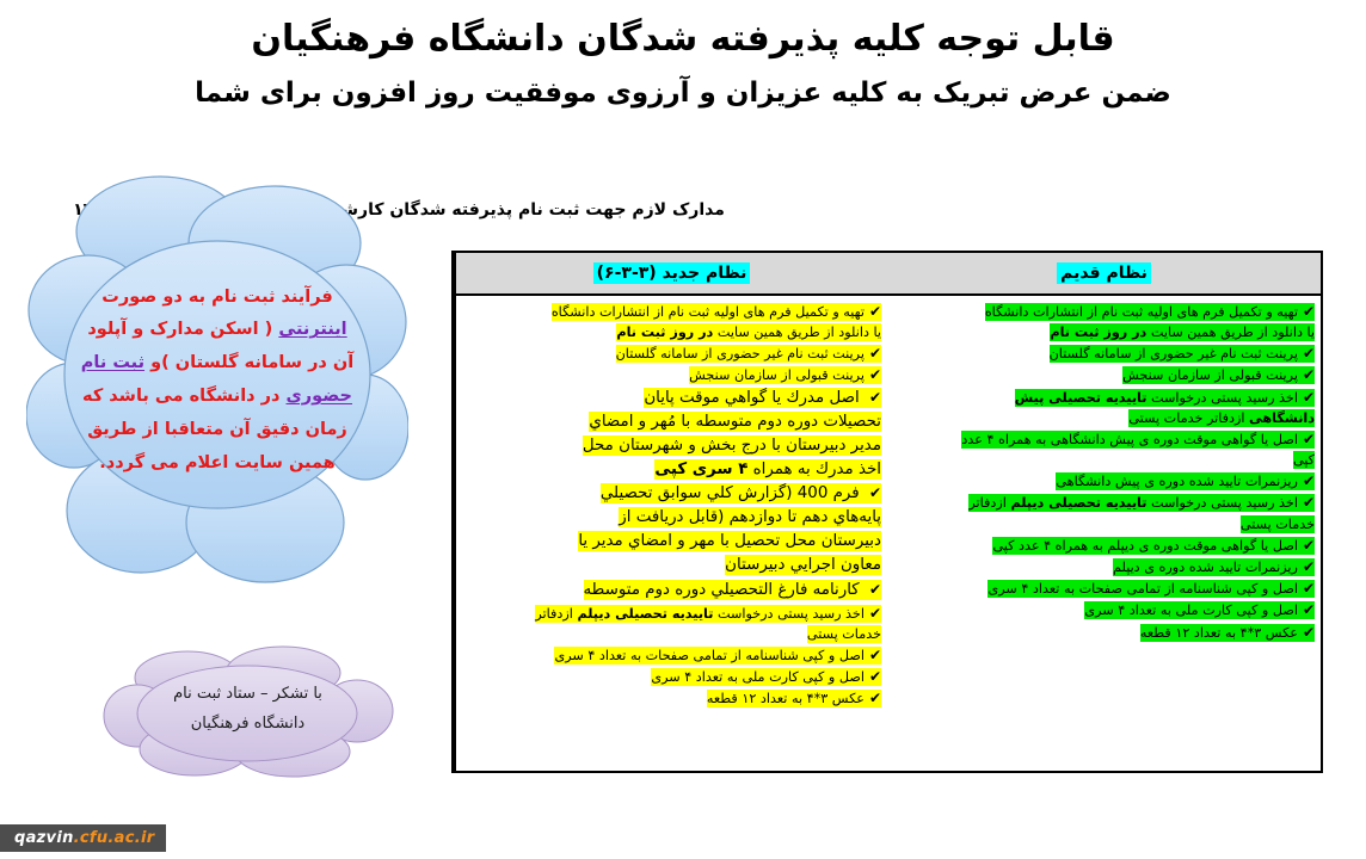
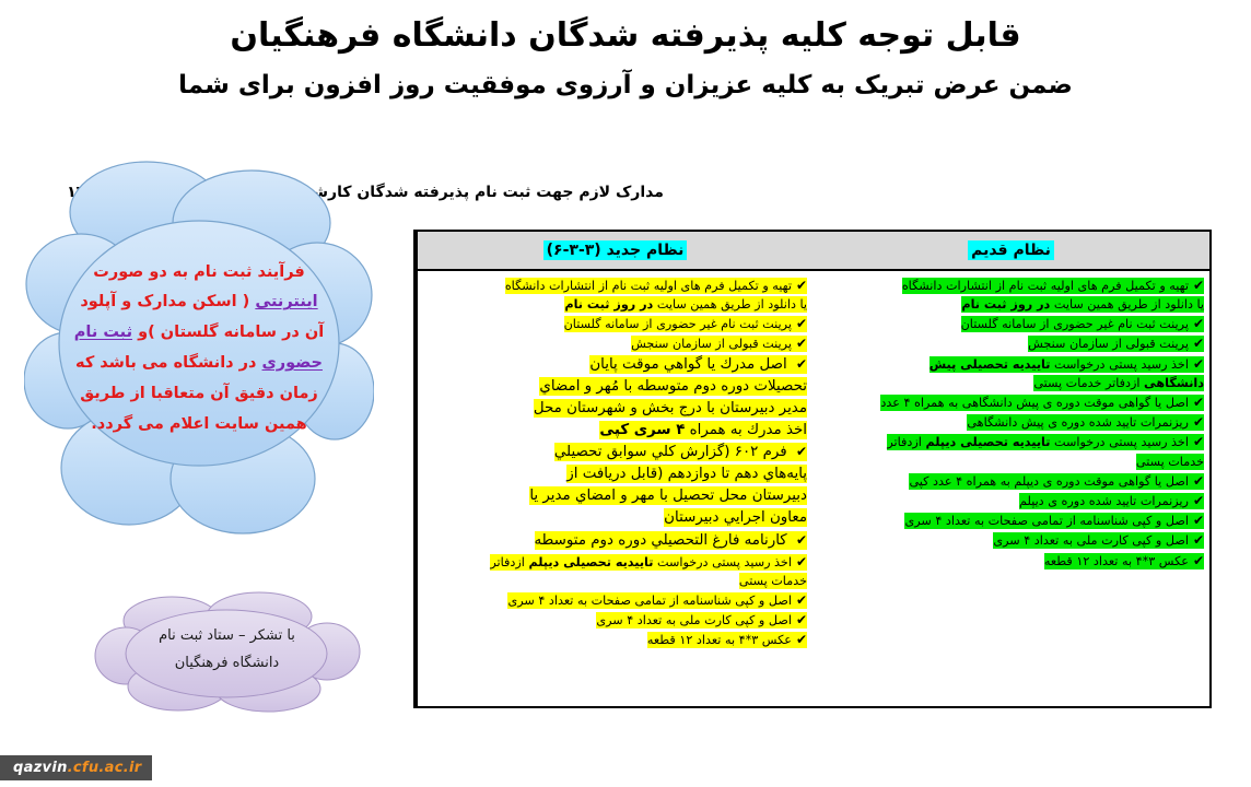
  قابل توجه کلیه پذیرفته شدگان دانشگاه فرهنگیان
  ضمن عرض تبریک به کلیه عزیزان و آرزوی موفقیت روز افزون برای شما
  فرآیند ثبت نام به دو صورت
  اینترنتی ( اسکن مدارک و آپلود
  آن در سامانه گلستان )و ثبت نام
  حضوری در دانشگاه می باشد که
  زمان دقیق آن متعاقبا از طریق
  همین سایت اعلام می گردد.
  با تشکر – ستاد ثبت نام
  دانشگاه فرهنگیان
  نظام جدید (۳-۳-۶)
  ✔تهیه و تکمیل فرم های اولیه ثبت نام از انتشارات دانشگاه
  یا دانلود از طریق همین سایت در روز ثبت نام
  ✔پرینت ثبت نام غیر حضوری از سامانه گلستان
  ✔پرینت قبولی از سازمان سنجش
  ✔ اصل مدرك یا گواهي موقت پایان
  تحصیلات دوره دوم متوسطه با مُهر و امضاي
  مدیر دبیرستان با درج بخش و شهرستان محل
  اخذ مدرك به همراه ۴ سری کپی
- ✔ فرم 400 (گزارش کلي سوابق تحصیلي
+ ✔ فرم ۶۰۲ (گزارش کلي سوابق تحصیلي
  پایه‌هاي دهم تا دوازدهم (قابل دریافت از
  دبیرستان محل تحصیل با مهر و امضاي مدیر یا
  معاون اجرایي دبیرستان
  ✔ کارنامه فارغ التحصیلي دوره دوم متوسطه
  ✔اخذ رسید پستی درخواست تاییدیه تحصیلی دیپلم ازدفاتر
  خدمات پستی
  ✔اصل و کپی شناسنامه از تمامی صفحات به تعداد ۴ سری
  ✔اصل و کپی کارت ملی به تعداد ۴ سری
  ✔عکس ۳*۴ به تعداد ۱۲ قطعه
  نظام قدیم
  ✔تهیه و تکمیل فرم های اولیه ثبت نام از انتشارات دانشگاه
  یا دانلود از طریق همین سایت در روز ثبت نام
  ✔پرینت ثبت نام غیر حضوری از سامانه گلستان
  ✔پرینت قبولی از سازمان سنجش
  ✔اخذ رسید پستی درخواست تاییدیه تحصیلی پیش
  دانشگاهی ازدفاتر خدمات پستی
  ✔اصل یا گواهی موقت دوره ی پیش دانشگاهی به همراه ۴ عدد
- کپی
  ✔ریزنمرات تایید شده دوره ی پیش دانشگاهی
  ✔اخذ رسید پستی درخواست تاییدیه تحصیلی دیپلم ازدفاتر
  خدمات پستی
  ✔اصل یا گواهی موقت دوره ی دیپلم به همراه ۴ عدد کپی
  ✔ریزنمرات تایید شده دوره ی دیپلم
  ✔اصل و کپی شناسنامه از تمامی صفحات به تعداد ۴ سری
  ✔اصل و کپی کارت ملی به تعداد ۴ سری
  ✔عکس ۳*۴ به تعداد ۱۲ قطعه
  qazvin.cfu.ac.ir
